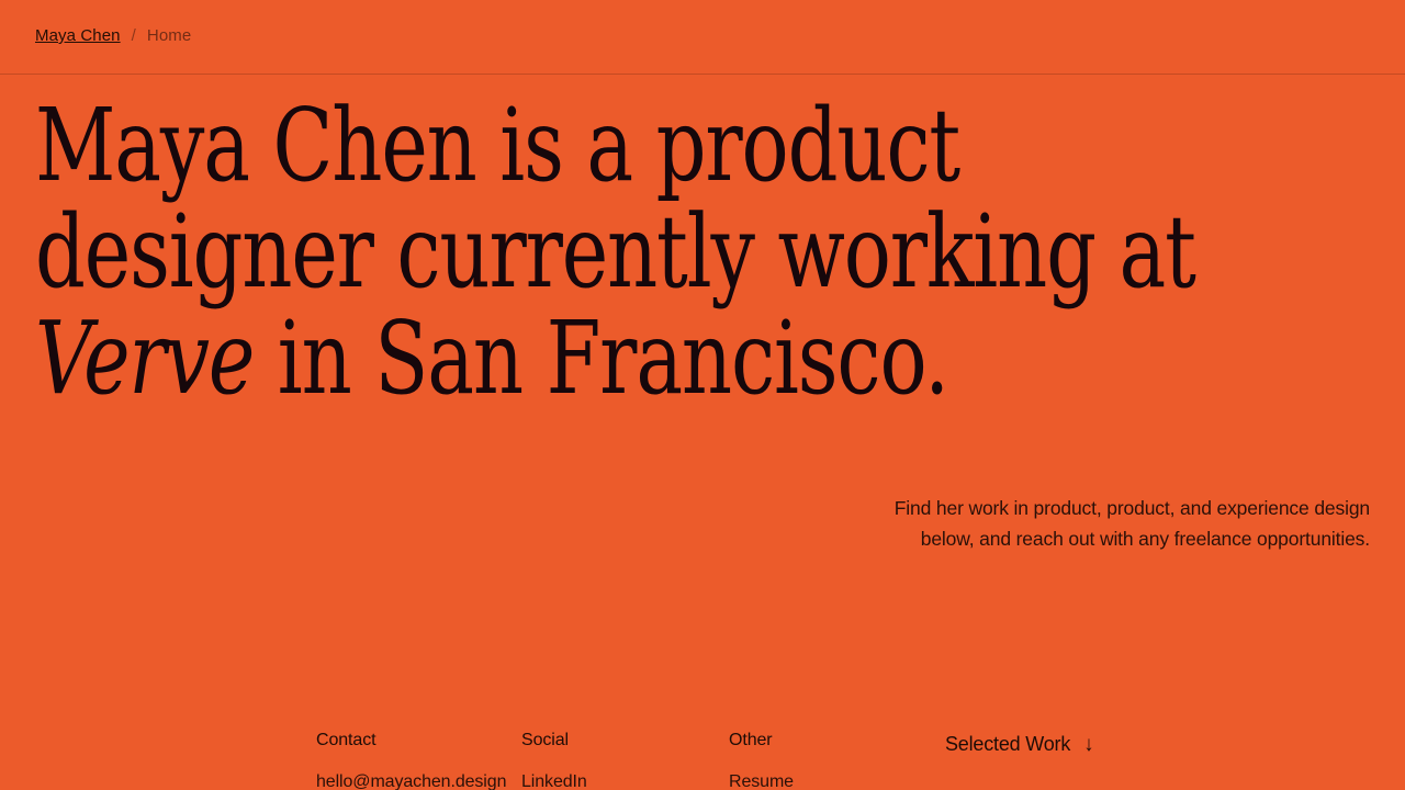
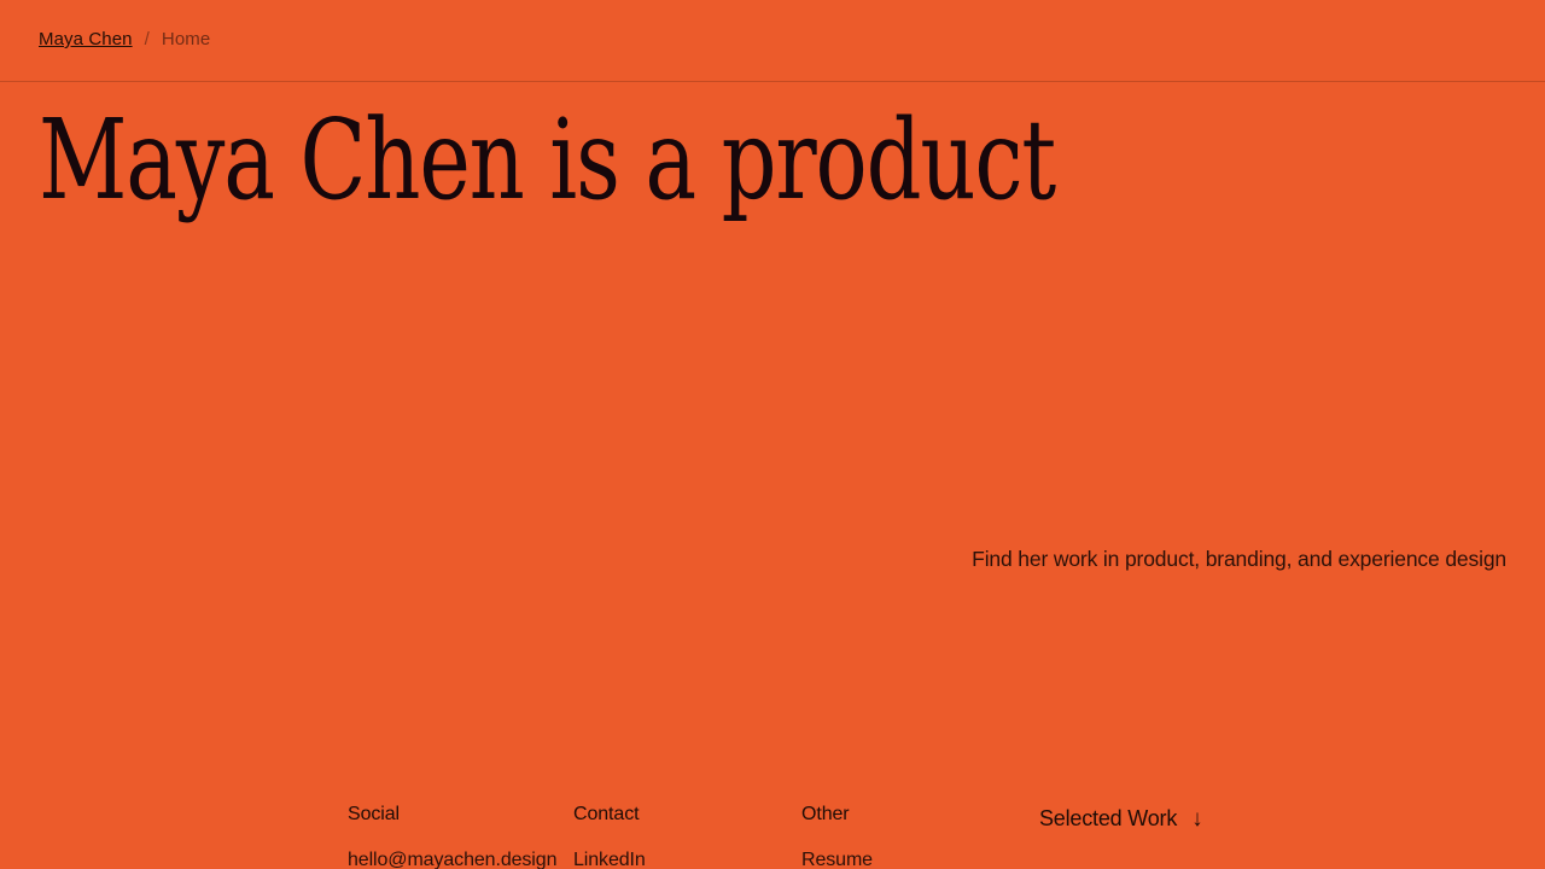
  Maya Chen
  /
  Home
  Maya Chen is a product
- designer currently working at
- Verve in San Francisco.
- Find her work in product, product, and experience design
+ Find her work in product, branding, and experience design
- below, and reach out with any freelance opportunities.
- Contact
+ Social
  hello@mayachen.design
- Social
+ Contact
  LinkedIn
  Other
  Resume
  Selected Work
  ↓
